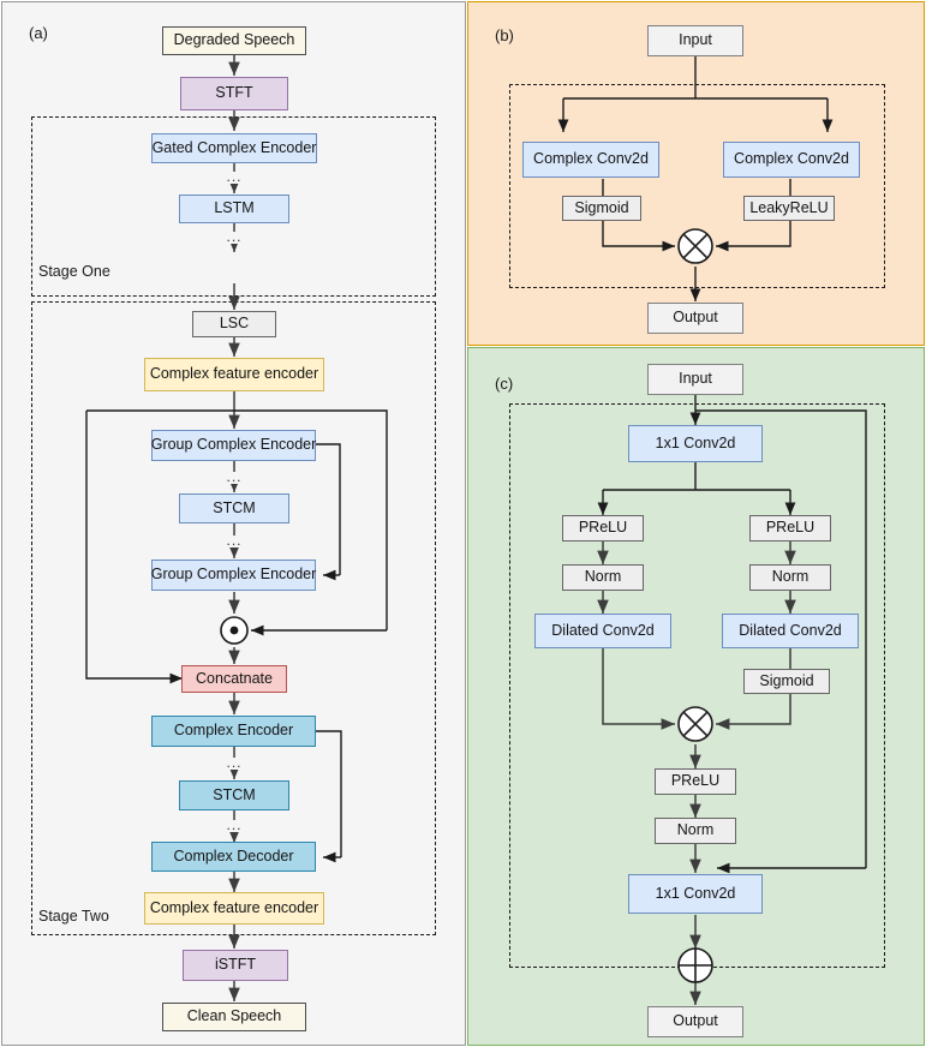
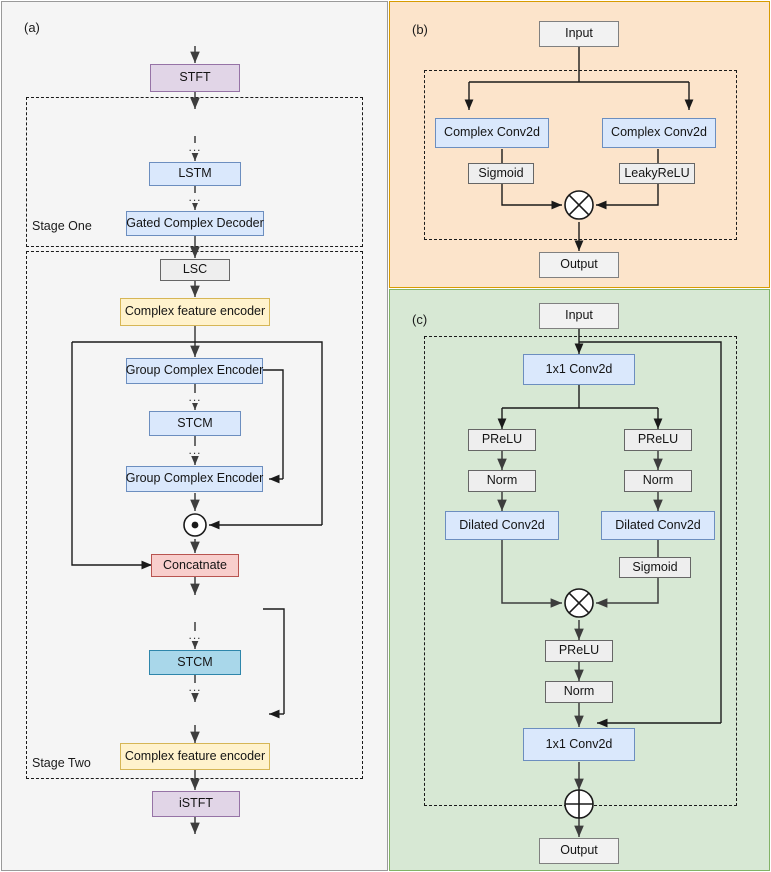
  (a)
  Stage One
  Stage Two
- Degraded Speech
  STFT
- Gated Complex Encoder
  LSTM
+ Gated Complex Decoder
  LSC
  Complex feature encoder
  Group Complex Encoder
  STCM
  Group Complex Encoder
  Concatnate
- Complex Encoder
  STCM
- Complex Decoder
  Complex feature encoder
  iSTFT
- Clean Speech
  ...
  ...
  ...
  ...
  ...
  ...
  (b)
  Input
  Complex Conv2d
  Complex Conv2d
  Sigmoid
  LeakyReLU
  Output
  (c)
  Input
  1x1 Conv2d
  PReLU
  PReLU
  Norm
  Norm
  Dilated Conv2d
  Dilated Conv2d
  Sigmoid
  PReLU
  Norm
  1x1 Conv2d
  Output
